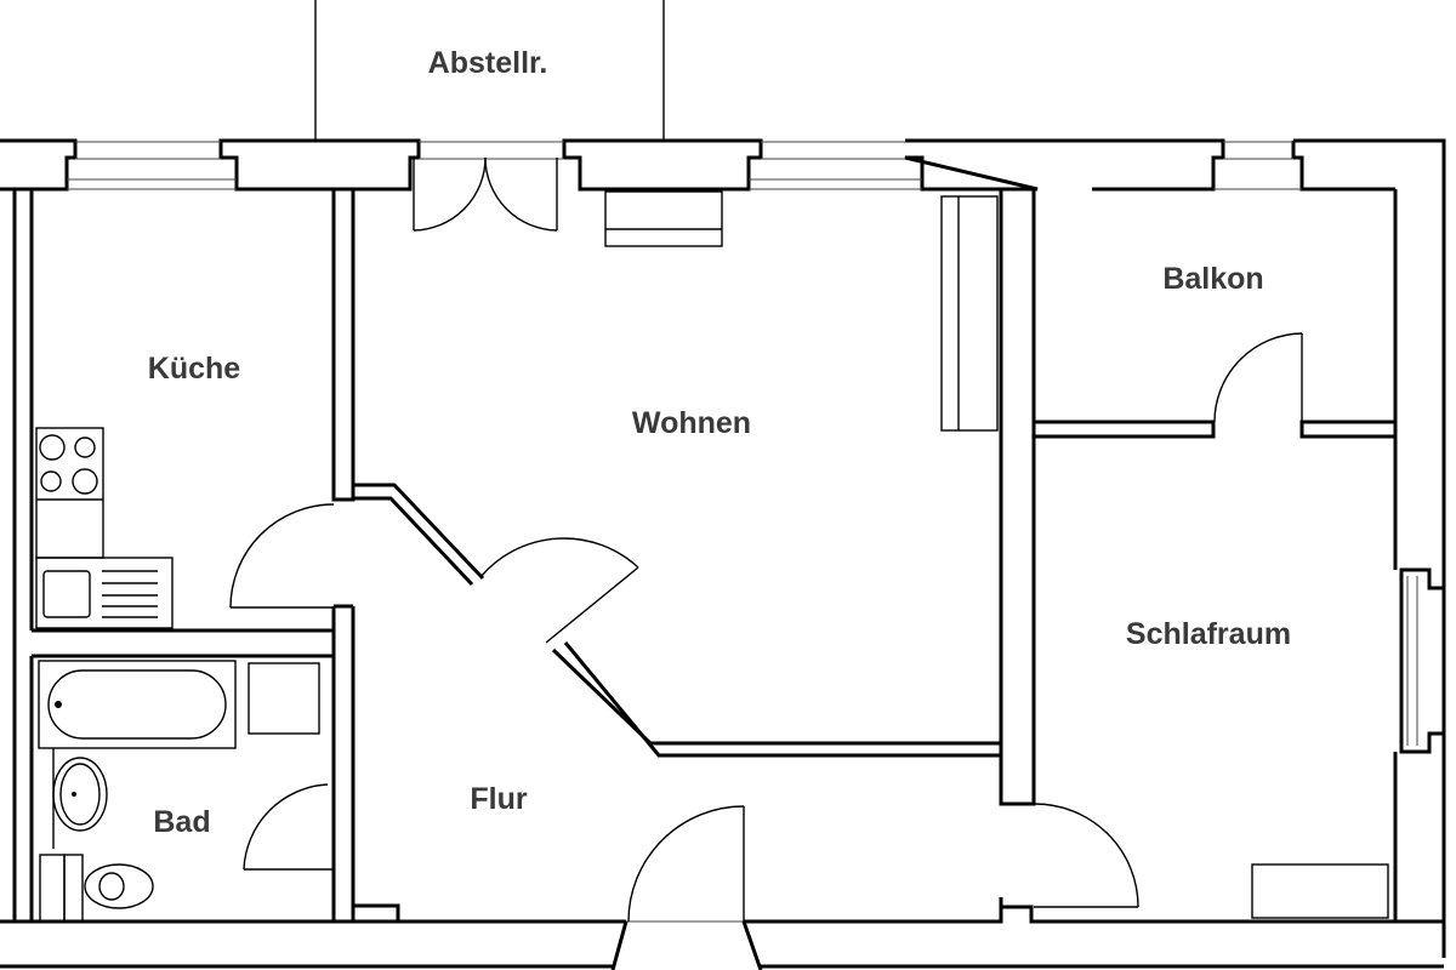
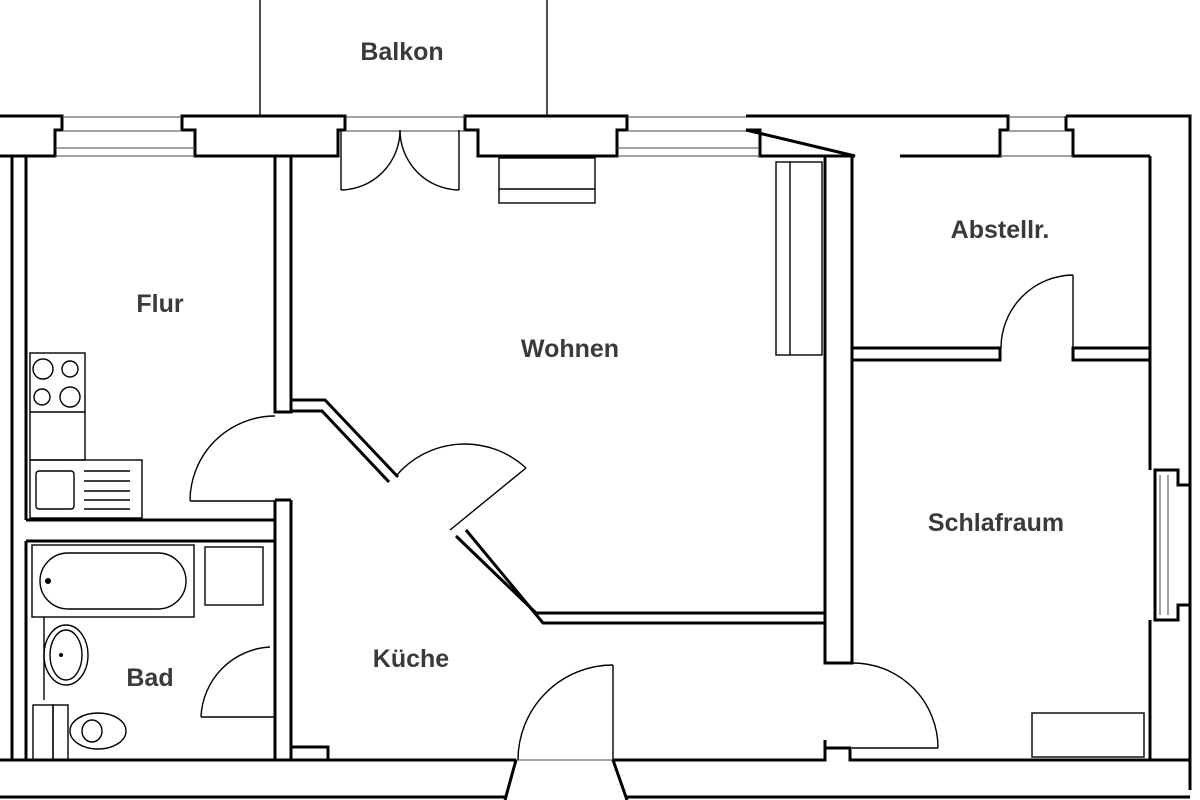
- Abstellr.
+ Balkon
- Küche
+ Flur
  Wohnen
- Balkon
+ Abstellr.
  Schlafraum
  Bad
- Flur
+ Küche
